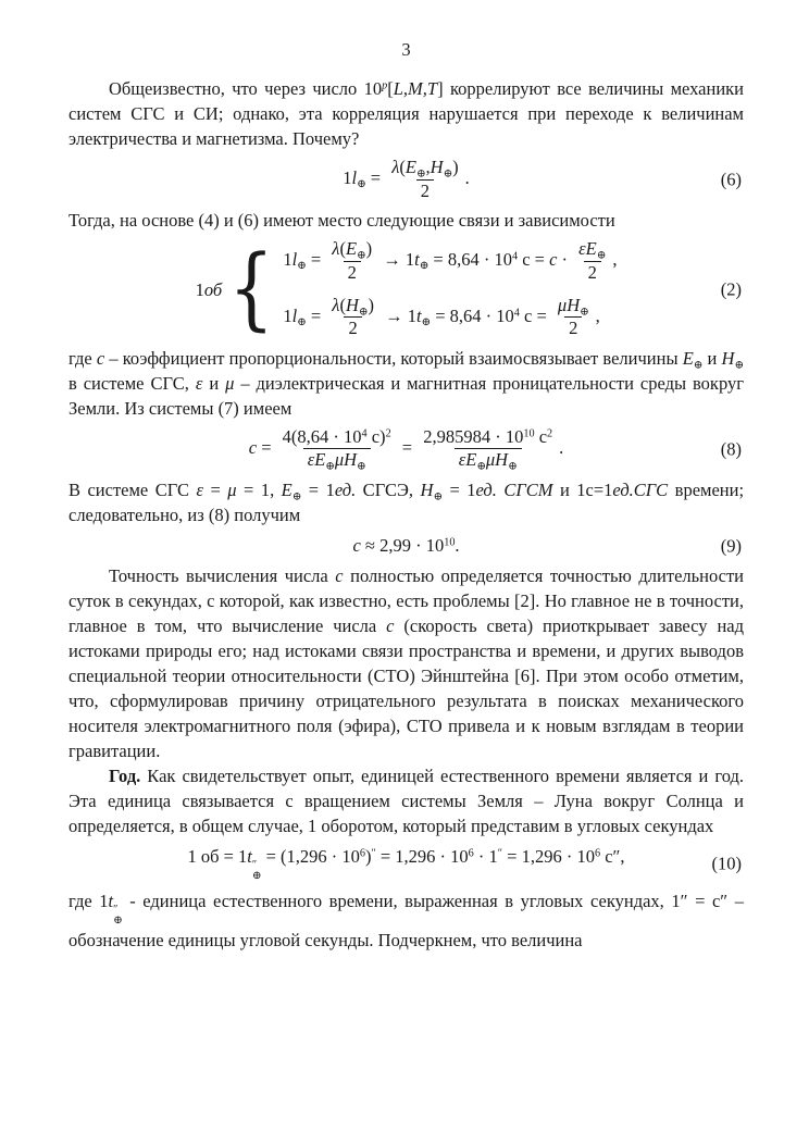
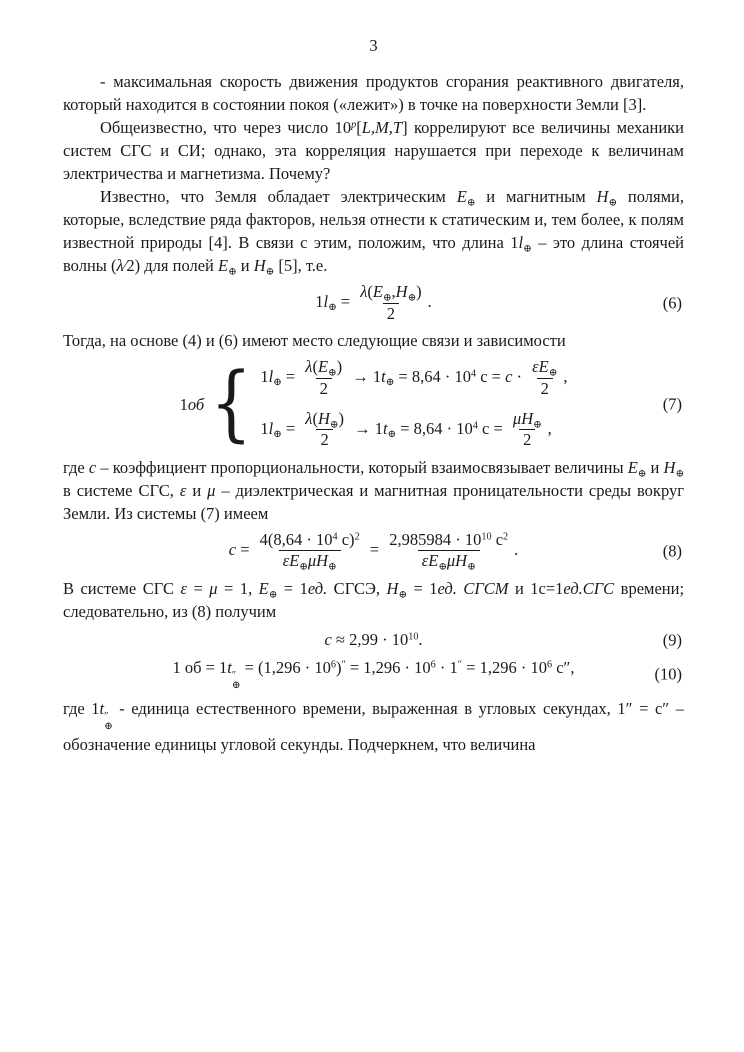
  3
+ - максимальная скорость движения продуктов сгорания реактивного двигателя, который находится в состоянии покоя («лежит») в точке на поверхности Земли [3].
  Общеизвестно, что через число 10p[L,M,T] коррелируют все величины механики систем СГС и СИ; однако, эта корреляция нарушается при переходе к величинам электричества и магнетизма. Почему?
+ Известно, что Земля обладает электрическим E⊕ и магнитным H⊕ полями, которые, вследствие ряда факторов, нельзя отнести к статическим и, тем более, к полям известной природы [4]. В связи с этим, положим, что длина 1l⊕ – это длина стоячей волны (λ⁄2) для полей E⊕ и H⊕ [5], т.е.
  1l⊕ =
  λ(E⊕,H⊕)
  2
  .
  (6)
  Тогда, на основе (4) и (6) имеют место следующие связи и зависимости
  1об
  {
  1l⊕ =
  λ(E⊕)
  2
  → 1t⊕ = 8,64 · 104 с = c ·
  εE⊕
  2
  ,
  1l⊕ =
  λ(H⊕)
  2
  → 1t⊕ = 8,64 · 104 с =
  μH⊕
  2
  ,
- (2)
+ (7)
  где c – коэффициент пропорциональности, который взаимосвязывает величины E⊕ и H⊕ в системе СГС, ε и μ – диэлектрическая и магнитная проницательности среды вокруг Земли. Из системы (7) имеем
  c =
  4(8,64 · 104 с)2
  εE⊕μH⊕
  =
  2,985984 · 1010 с2
  εE⊕μH⊕
  .
  (8)
  В системе СГС ε = μ = 1, E⊕ = 1ед. СГСЭ, H⊕ = 1ед. СГСМ и 1с=1ед.СГС времени; следовательно, из (8) получим
  c ≈ 2,99 · 1010.
  (9)
- Точность вычисления числа c полностью определяется точностью длительности суток в секундах, с которой, как известно, есть проблемы [2]. Но главное не в точности, главное в том, что вычисление числа c (скорость света) приоткрывает завесу над истоками природы его; над истоками связи пространства и времени, и других выводов специальной теории относительности (СТО) Эйнштейна [6]. При этом особо отметим, что, сформулировав причину отрицательного результата в поисках механического носителя электромагнитного поля (эфира), СТО привела и к новым взглядам в теории гравитации.
- Год. Как свидетельствует опыт, единицей естественного времени является и год. Эта единица связывается с вращением системы Земля – Луна вокруг Солнца и определяется, в общем случае, 1 оборотом, который представим в угловых секундах
  1 об = 1t
  ″
  ⊕
  = (1,296 · 106)″ = 1,296 · 106 · 1″ = 1,296 · 106 с″,
  (10)
  где 1t
  ″
  ⊕
  - единица естественного времени, выраженная в угловых секундах, 1″ = с″ – обозначение единицы угловой секунды. Подчеркнем, что величина
